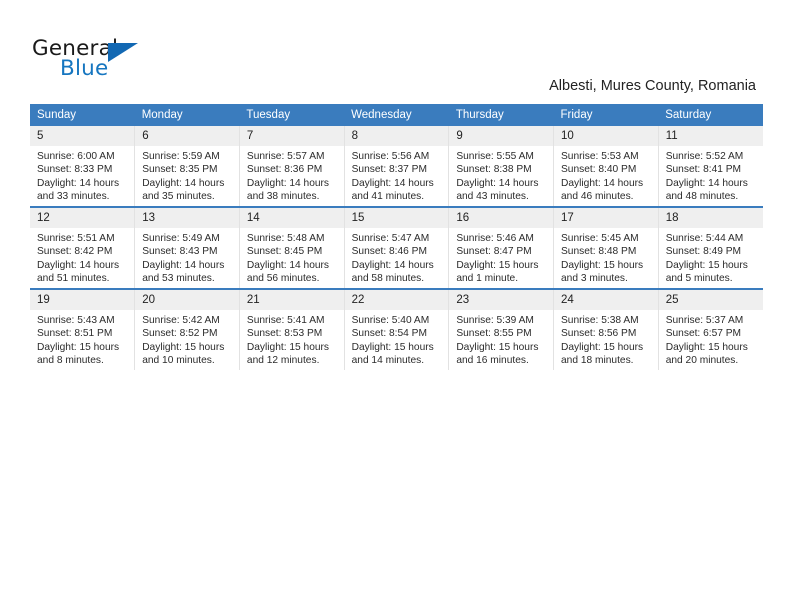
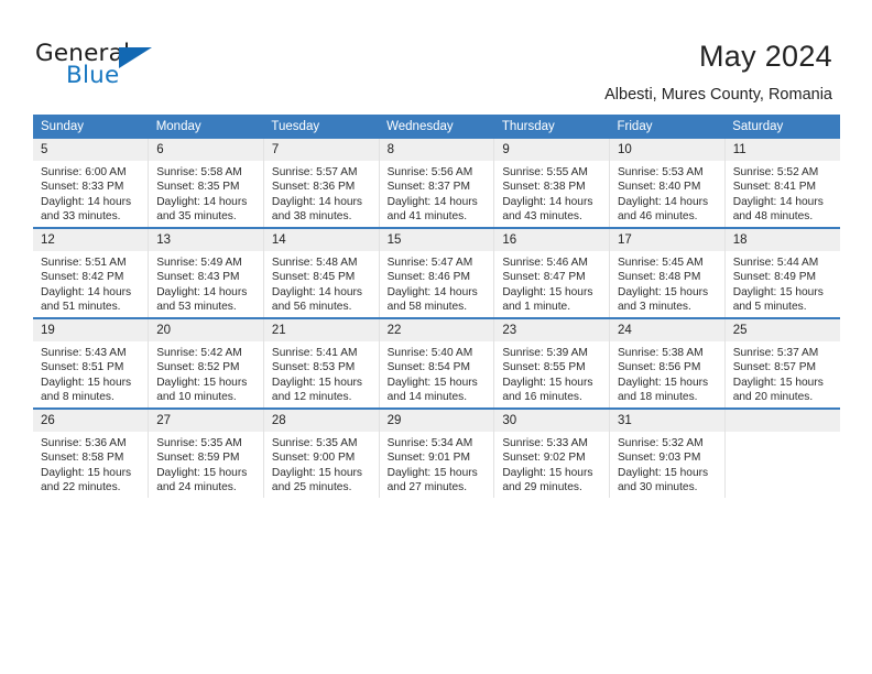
  General
  Blue
+ May 2024
  Albesti, Mures County, Romania
  Sunday	Monday	Tuesday	Wednesday	Thursday	Friday	Saturday
- 5 Sunrise: 6:00 AM Sunset: 8:33 PM Daylight: 14 hours and 33 minutes.	6 Sunrise: 5:59 AM Sunset: 8:35 PM Daylight: 14 hours and 35 minutes.	7 Sunrise: 5:57 AM Sunset: 8:36 PM Daylight: 14 hours and 38 minutes.	8 Sunrise: 5:56 AM Sunset: 8:37 PM Daylight: 14 hours and 41 minutes.	9 Sunrise: 5:55 AM Sunset: 8:38 PM Daylight: 14 hours and 43 minutes.	10 Sunrise: 5:53 AM Sunset: 8:40 PM Daylight: 14 hours and 46 minutes.	11 Sunrise: 5:52 AM Sunset: 8:41 PM Daylight: 14 hours and 48 minutes.
+ 5 Sunrise: 6:00 AM Sunset: 8:33 PM Daylight: 14 hours and 33 minutes.	6 Sunrise: 5:58 AM Sunset: 8:35 PM Daylight: 14 hours and 35 minutes.	7 Sunrise: 5:57 AM Sunset: 8:36 PM Daylight: 14 hours and 38 minutes.	8 Sunrise: 5:56 AM Sunset: 8:37 PM Daylight: 14 hours and 41 minutes.	9 Sunrise: 5:55 AM Sunset: 8:38 PM Daylight: 14 hours and 43 minutes.	10 Sunrise: 5:53 AM Sunset: 8:40 PM Daylight: 14 hours and 46 minutes.	11 Sunrise: 5:52 AM Sunset: 8:41 PM Daylight: 14 hours and 48 minutes.
  12 Sunrise: 5:51 AM Sunset: 8:42 PM Daylight: 14 hours and 51 minutes.	13 Sunrise: 5:49 AM Sunset: 8:43 PM Daylight: 14 hours and 53 minutes.	14 Sunrise: 5:48 AM Sunset: 8:45 PM Daylight: 14 hours and 56 minutes.	15 Sunrise: 5:47 AM Sunset: 8:46 PM Daylight: 14 hours and 58 minutes.	16 Sunrise: 5:46 AM Sunset: 8:47 PM Daylight: 15 hours and 1 minute.	17 Sunrise: 5:45 AM Sunset: 8:48 PM Daylight: 15 hours and 3 minutes.	18 Sunrise: 5:44 AM Sunset: 8:49 PM Daylight: 15 hours and 5 minutes.
- 19 Sunrise: 5:43 AM Sunset: 8:51 PM Daylight: 15 hours and 8 minutes.	20 Sunrise: 5:42 AM Sunset: 8:52 PM Daylight: 15 hours and 10 minutes.	21 Sunrise: 5:41 AM Sunset: 8:53 PM Daylight: 15 hours and 12 minutes.	22 Sunrise: 5:40 AM Sunset: 8:54 PM Daylight: 15 hours and 14 minutes.	23 Sunrise: 5:39 AM Sunset: 8:55 PM Daylight: 15 hours and 16 minutes.	24 Sunrise: 5:38 AM Sunset: 8:56 PM Daylight: 15 hours and 18 minutes.	25 Sunrise: 5:37 AM Sunset: 6:57 PM Daylight: 15 hours and 20 minutes.
+ 19 Sunrise: 5:43 AM Sunset: 8:51 PM Daylight: 15 hours and 8 minutes.	20 Sunrise: 5:42 AM Sunset: 8:52 PM Daylight: 15 hours and 10 minutes.	21 Sunrise: 5:41 AM Sunset: 8:53 PM Daylight: 15 hours and 12 minutes.	22 Sunrise: 5:40 AM Sunset: 8:54 PM Daylight: 15 hours and 14 minutes.	23 Sunrise: 5:39 AM Sunset: 8:55 PM Daylight: 15 hours and 16 minutes.	24 Sunrise: 5:38 AM Sunset: 8:56 PM Daylight: 15 hours and 18 minutes.	25 Sunrise: 5:37 AM Sunset: 8:57 PM Daylight: 15 hours and 20 minutes.
+ 26 Sunrise: 5:36 AM Sunset: 8:58 PM Daylight: 15 hours and 22 minutes.	27 Sunrise: 5:35 AM Sunset: 8:59 PM Daylight: 15 hours and 24 minutes.	28 Sunrise: 5:35 AM Sunset: 9:00 PM Daylight: 15 hours and 25 minutes.	29 Sunrise: 5:34 AM Sunset: 9:01 PM Daylight: 15 hours and 27 minutes.	30 Sunrise: 5:33 AM Sunset: 9:02 PM Daylight: 15 hours and 29 minutes.	31 Sunrise: 5:32 AM Sunset: 9:03 PM Daylight: 15 hours and 30 minutes.
